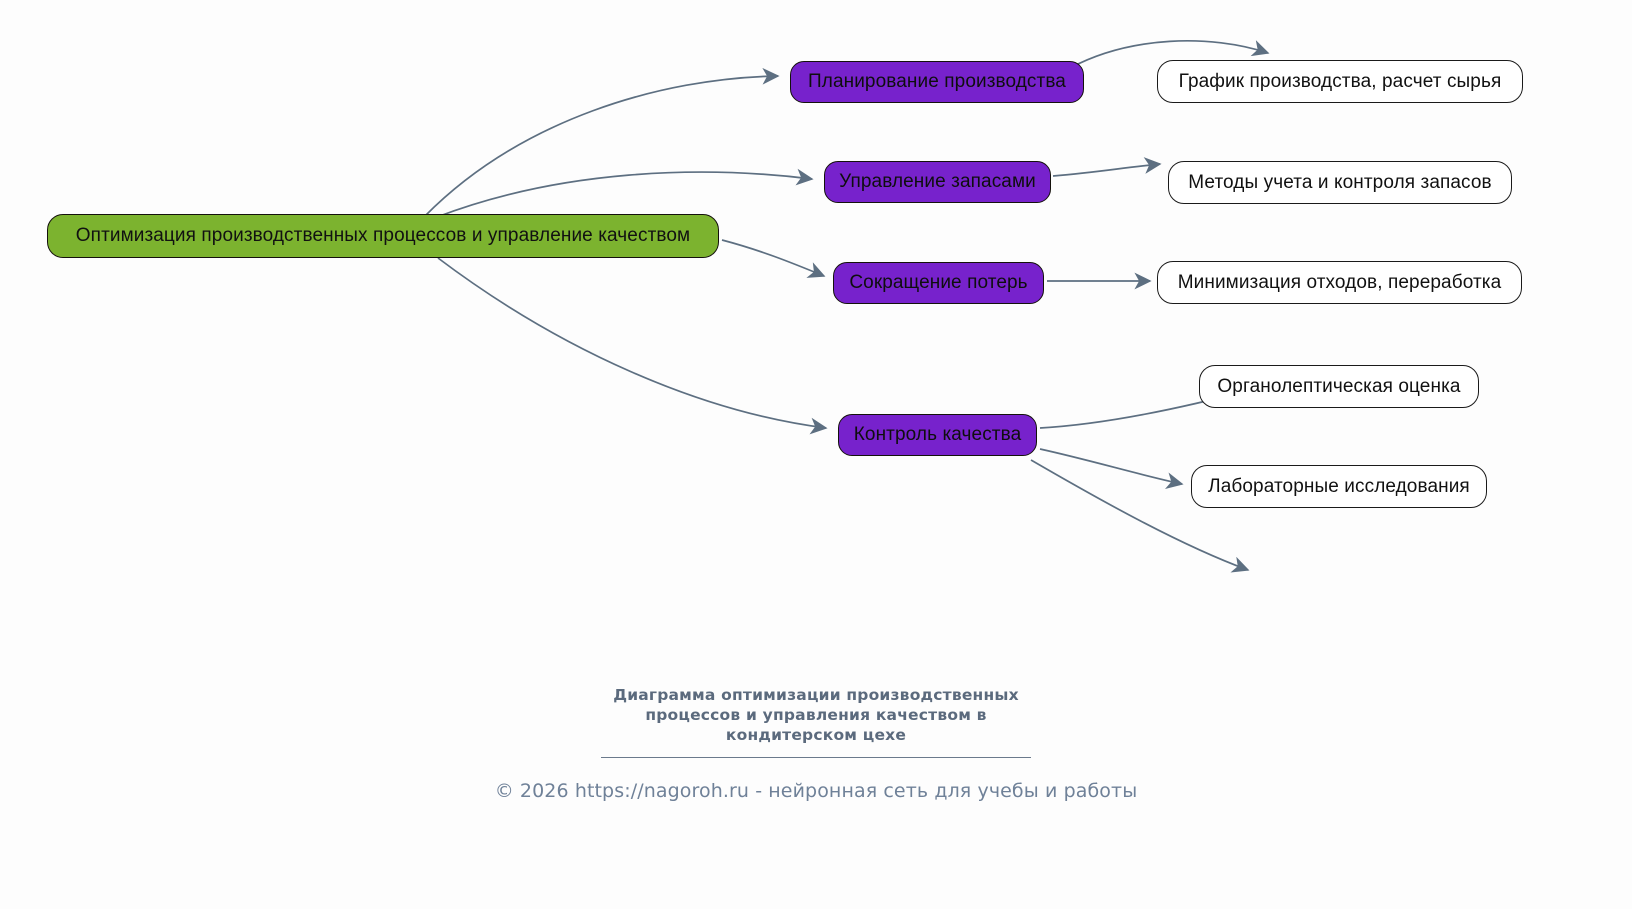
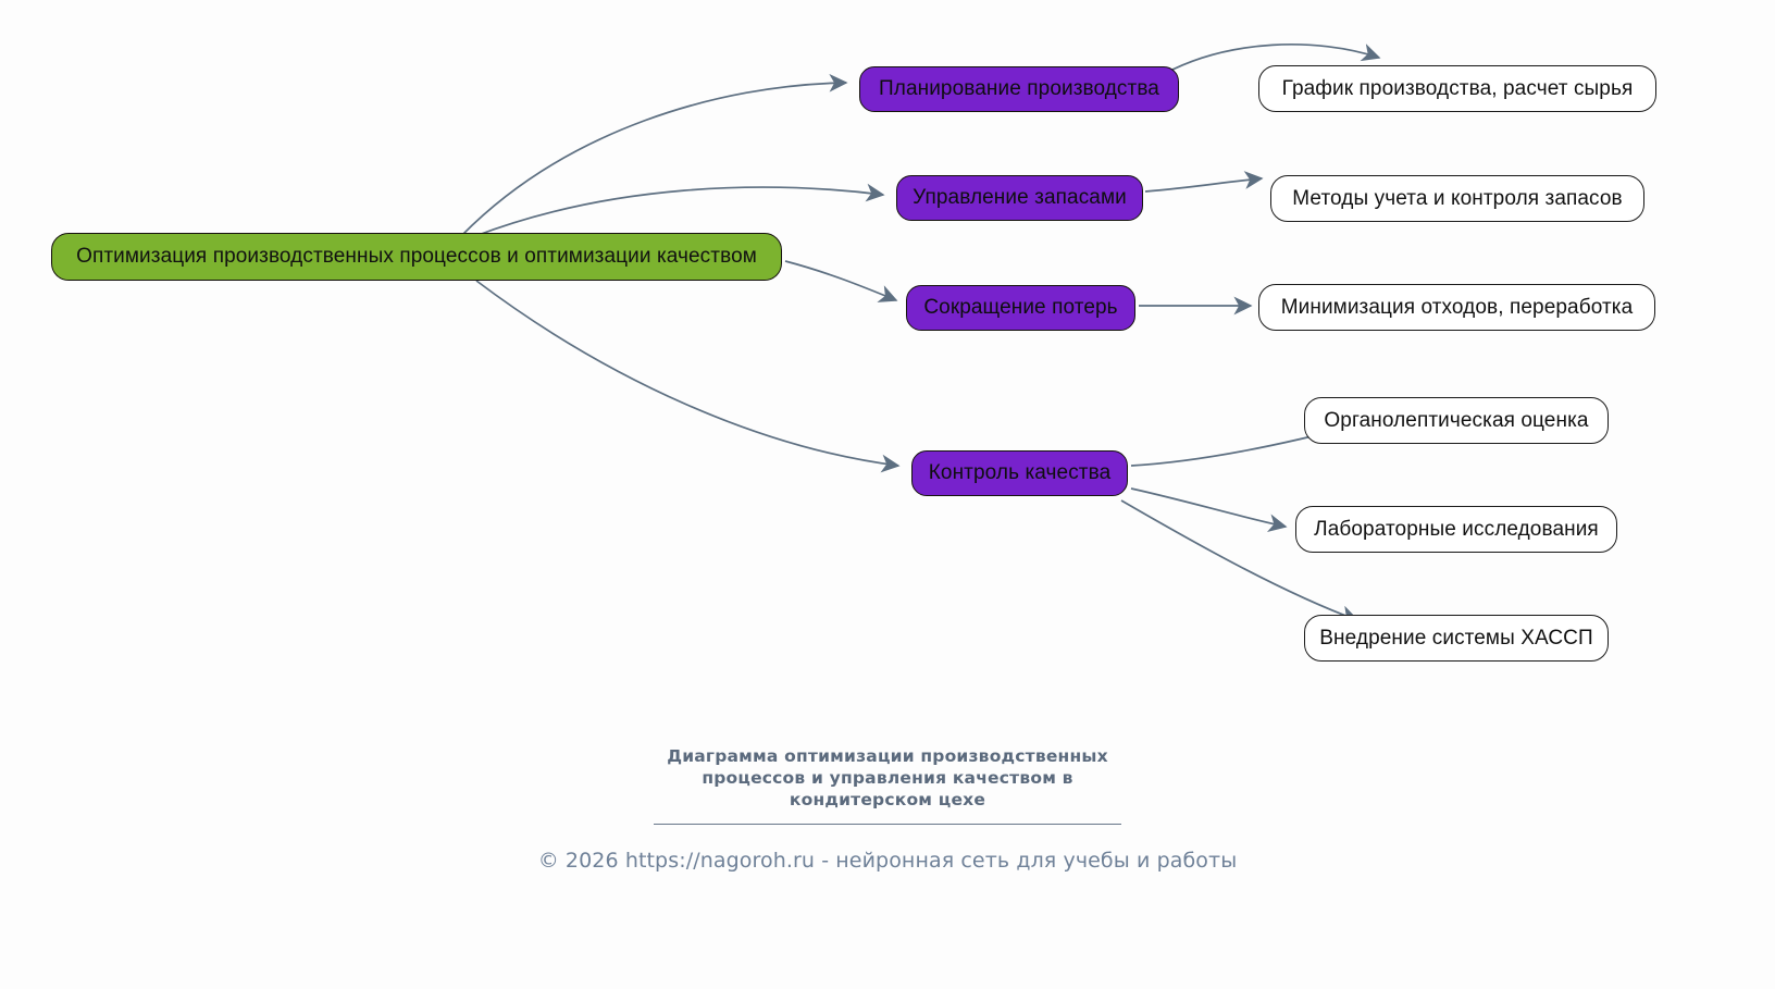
- Оптимизация производственных процессов и управление качеством
+ Оптимизация производственных процессов и оптимизации качеством
  Планирование производства
  График производства, расчет сырья
  Управление запасами
  Методы учета и контроля запасов
  Сокращение потерь
  Минимизация отходов, переработка
  Контроль качества
  Органолептическая оценка
  Лабораторные исследования
+ Внедрение системы ХАССП
  Диаграмма оптимизации производственных
  процессов и управления качеством в
  кондитерском цехе
  © 2026 https://nagoroh.ru - нейронная сеть для учебы и работы
